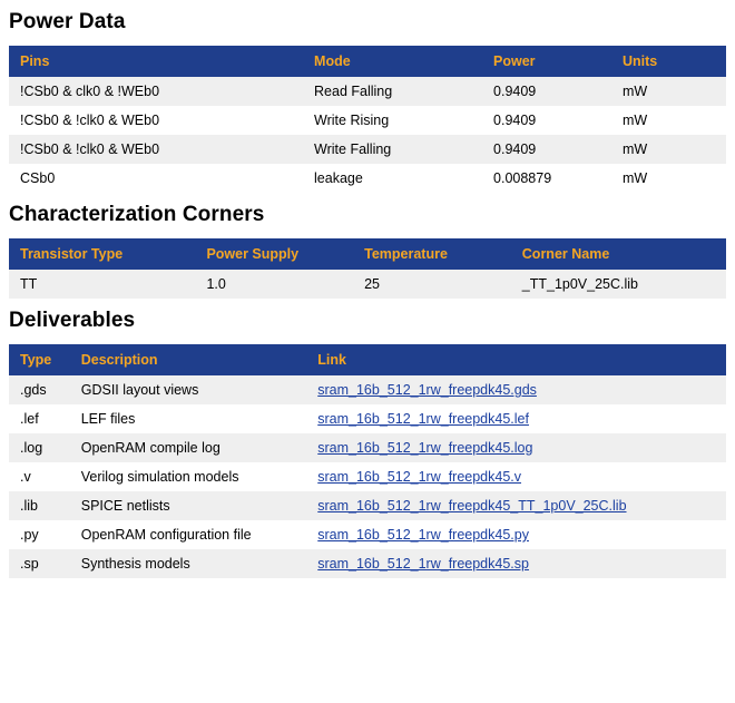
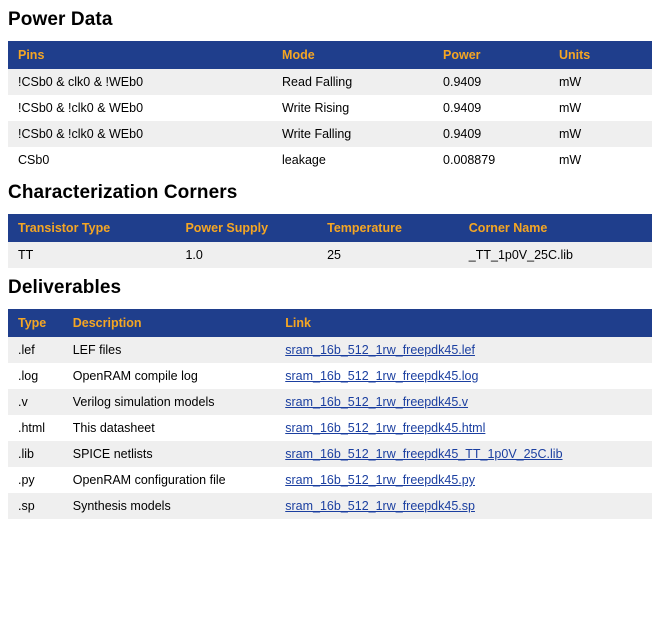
  Power Data
  Pins	Mode	Power	Units
  !CSb0 & clk0 & !WEb0	Read Falling	0.9409	mW
  !CSb0 & !clk0 & WEb0	Write Rising	0.9409	mW
  !CSb0 & !clk0 & WEb0	Write Falling	0.9409	mW
  CSb0	leakage	0.008879	mW
  Characterization Corners
  Transistor Type	Power Supply	Temperature	Corner Name
  TT	1.0	25	_TT_1p0V_25C.lib
  Deliverables
  Type	Description	Link
- .gds	GDSII layout views	sram_16b_512_1rw_freepdk45.gds
  .lef	LEF files	sram_16b_512_1rw_freepdk45.lef
  .log	OpenRAM compile log	sram_16b_512_1rw_freepdk45.log
  .v	Verilog simulation models	sram_16b_512_1rw_freepdk45.v
+ .html	This datasheet	sram_16b_512_1rw_freepdk45.html
  .lib	SPICE netlists	sram_16b_512_1rw_freepdk45_TT_1p0V_25C.lib
  .py	OpenRAM configuration file	sram_16b_512_1rw_freepdk45.py
  .sp	Synthesis models	sram_16b_512_1rw_freepdk45.sp
